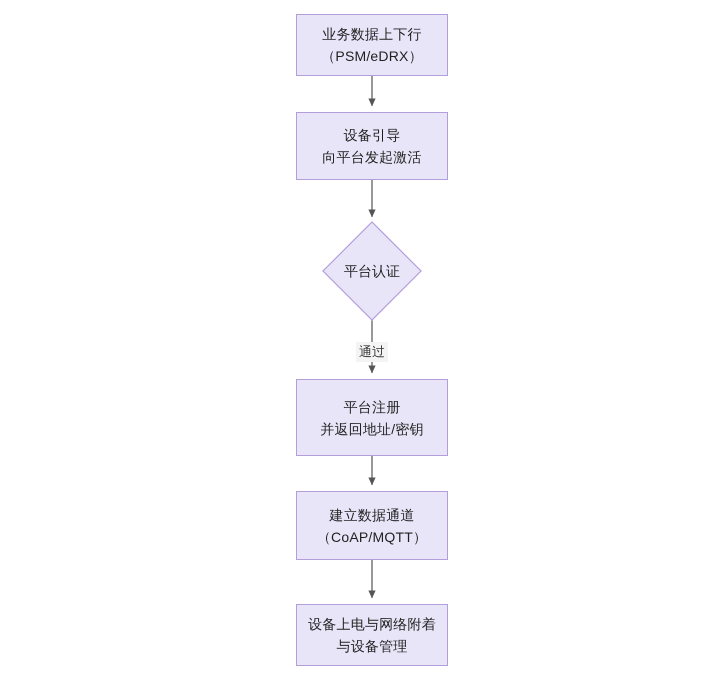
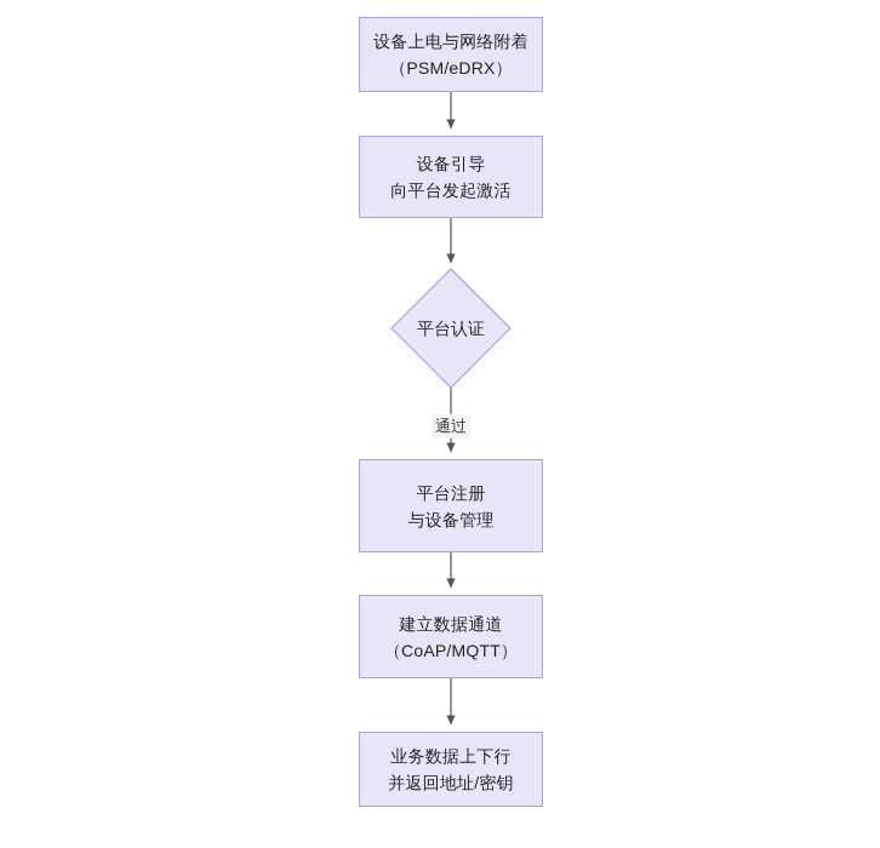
- 业务数据上下行
+ 设备上电与网络附着
  （PSM/eDRX）
  设备引导
  向平台发起激活
  平台认证
  通过
  平台注册
- 并返回地址/密钥
+ 与设备管理
  建立数据通道
  （CoAP/MQTT）
- 设备上电与网络附着
+ 业务数据上下行
- 与设备管理
+ 并返回地址/密钥
